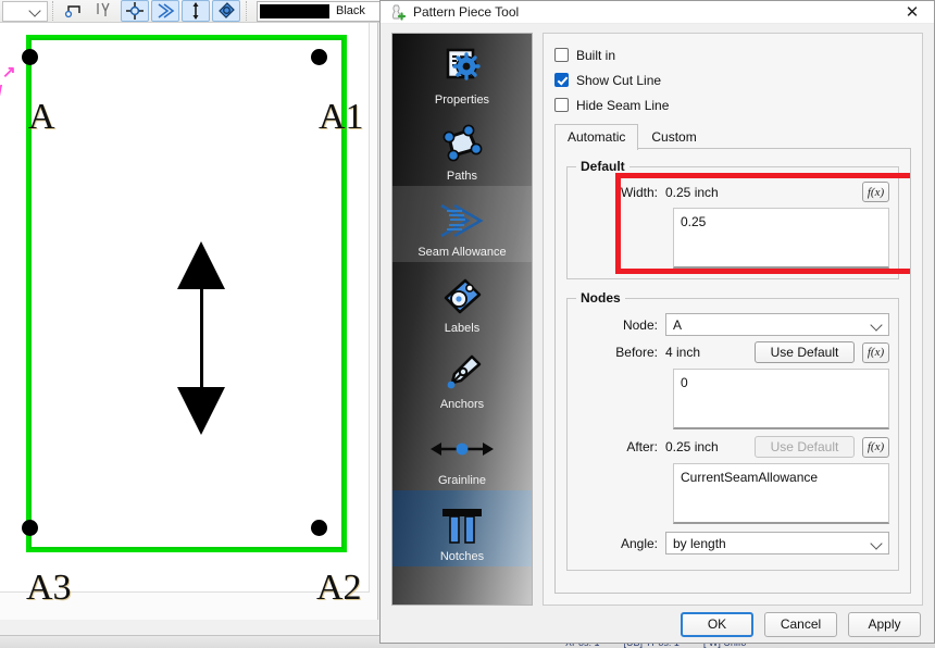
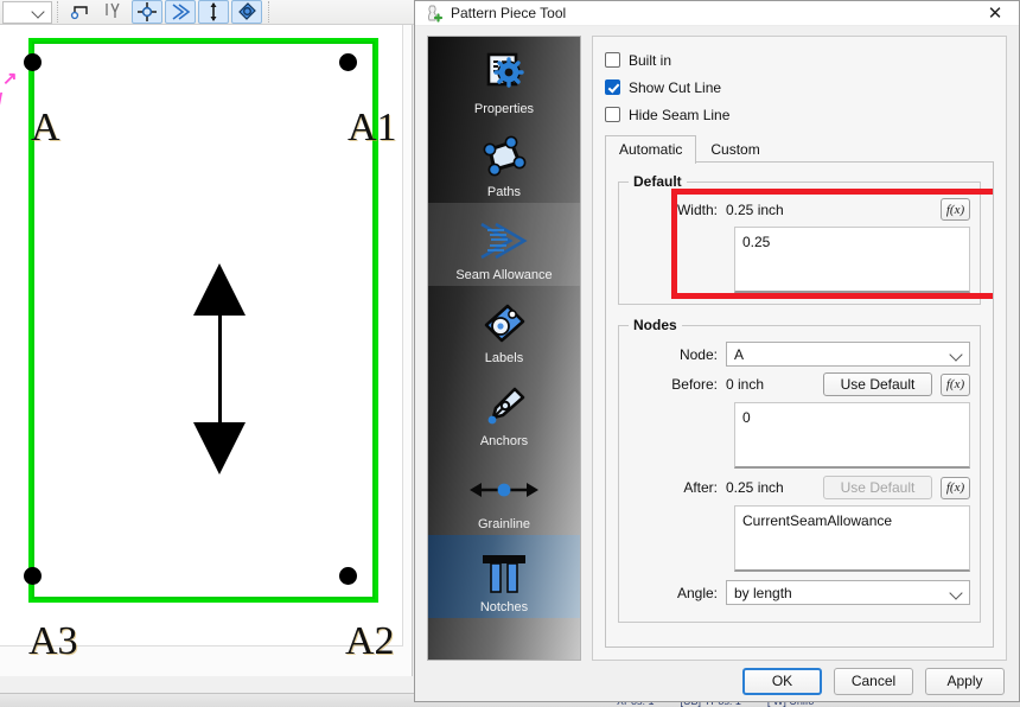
- Black
  ↗
  /
  A
  A1
  A3
  A2
  Pattern Piece Tool
  ✕
  Properties
  Paths
  Seam Allowance
  Labels
  Anchors
  Grainline
  Notches
  Built in
  Show Cut Line
  Hide Seam Line
  Automatic
  Custom
  Default
  Width:
  0.25 inch
  f(x)
  0.25
  Nodes
  Node:
  A
  Before:
- 4 inch
+ 0 inch
  Use Default
  f(x)
  0
  After:
  0.25 inch
  Use Default
  f(x)
  CurrentSeamAllowance
  Angle:
  by length
  OK
  Cancel
  Apply
